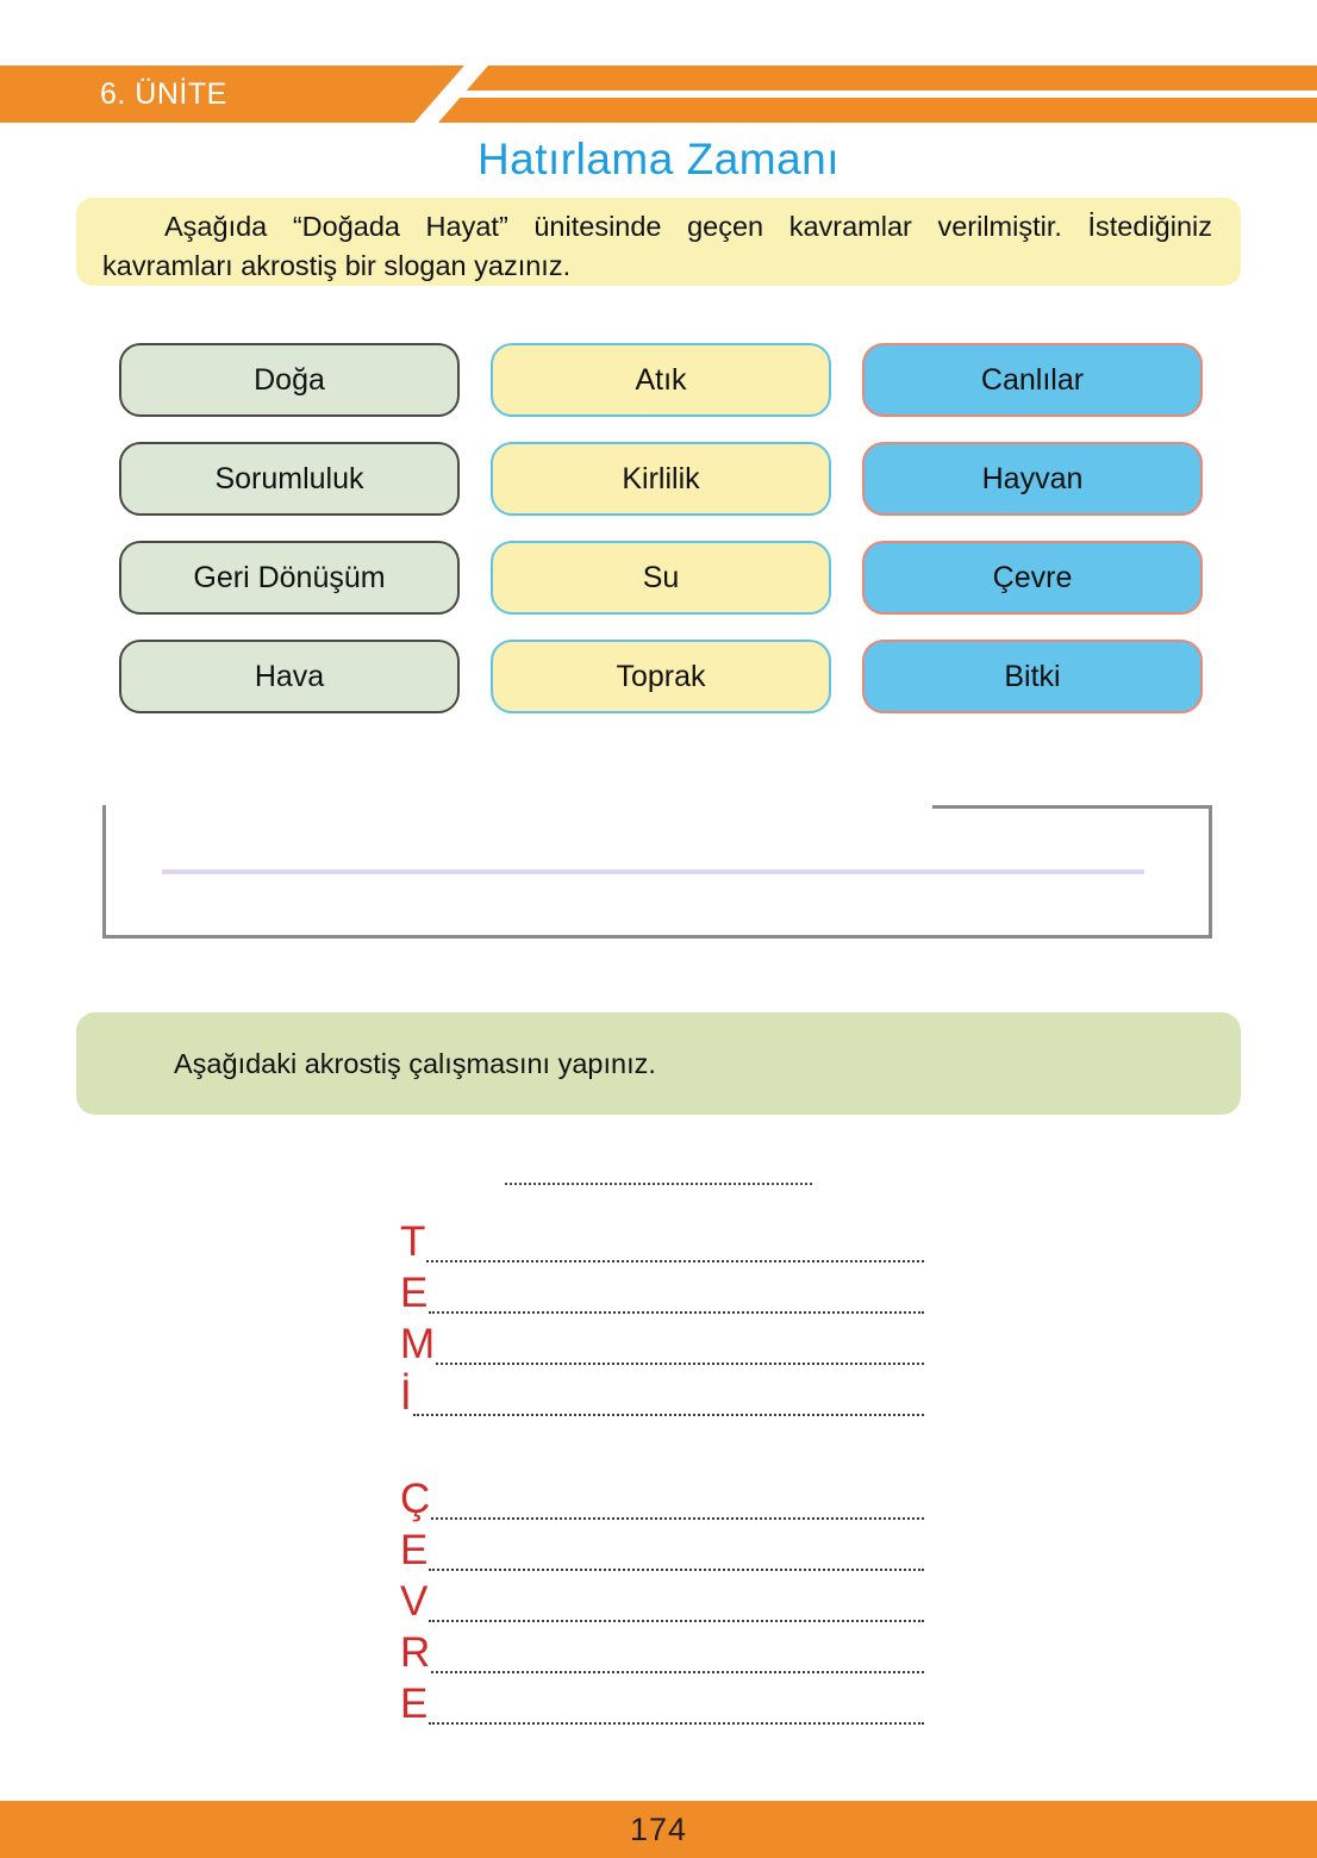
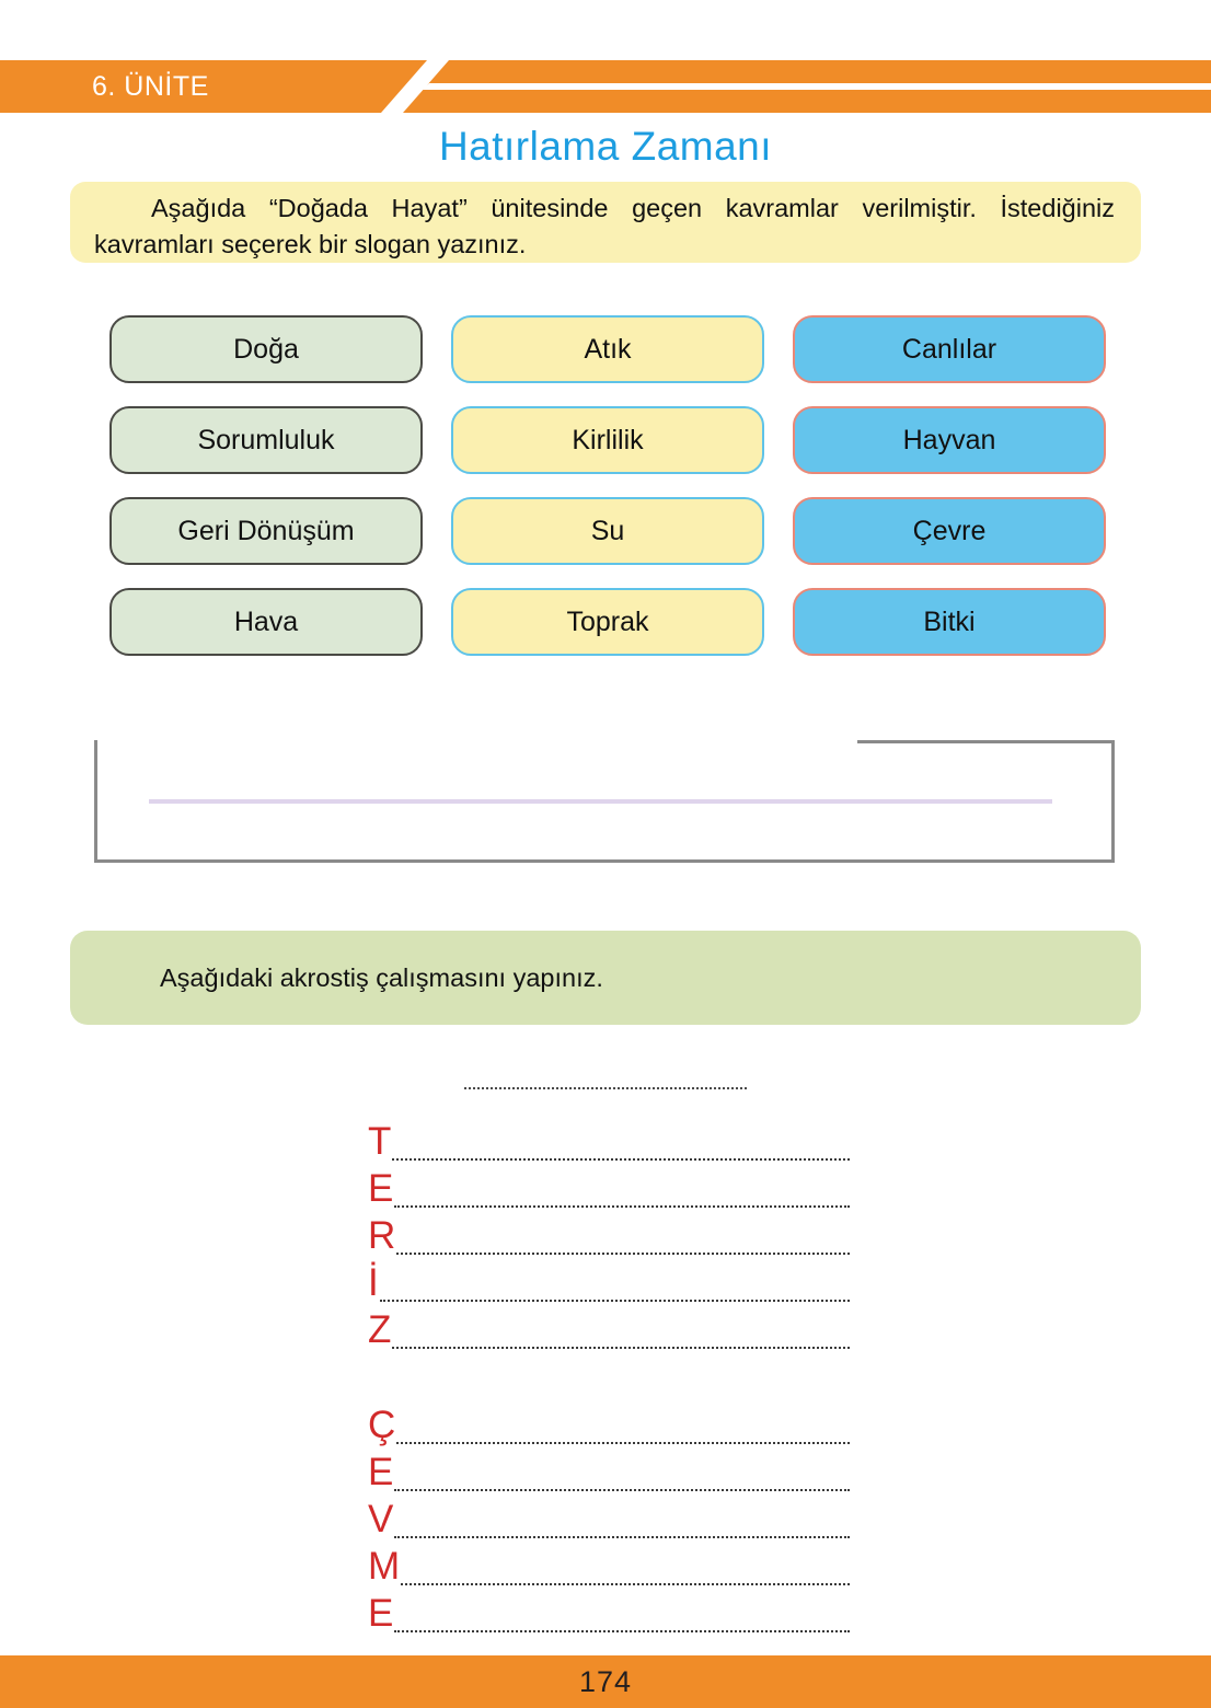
  6. ÜNİTE
  Hatırlama Zamanı
- Aşağıda “Doğada Hayat” ünitesinde geçen kavramlar verilmiştir. İstediğiniz kavramları akrostiş bir slogan yazınız.
+ Aşağıda “Doğada Hayat” ünitesinde geçen kavramlar verilmiştir. İstediğiniz kavramları seçerek bir slogan yazınız.
  Doğa
  Atık
  Canlılar
  Sorumluluk
  Kirlilik
  Hayvan
  Geri Dönüşüm
  Su
  Çevre
  Hava
  Toprak
  Bitki
  Aşağıdaki akrostiş çalışmasını yapınız.
  T
  E
- M
+ R
  İ
+ Z
  Ç
  E
  V
- R
+ M
  E
  174
